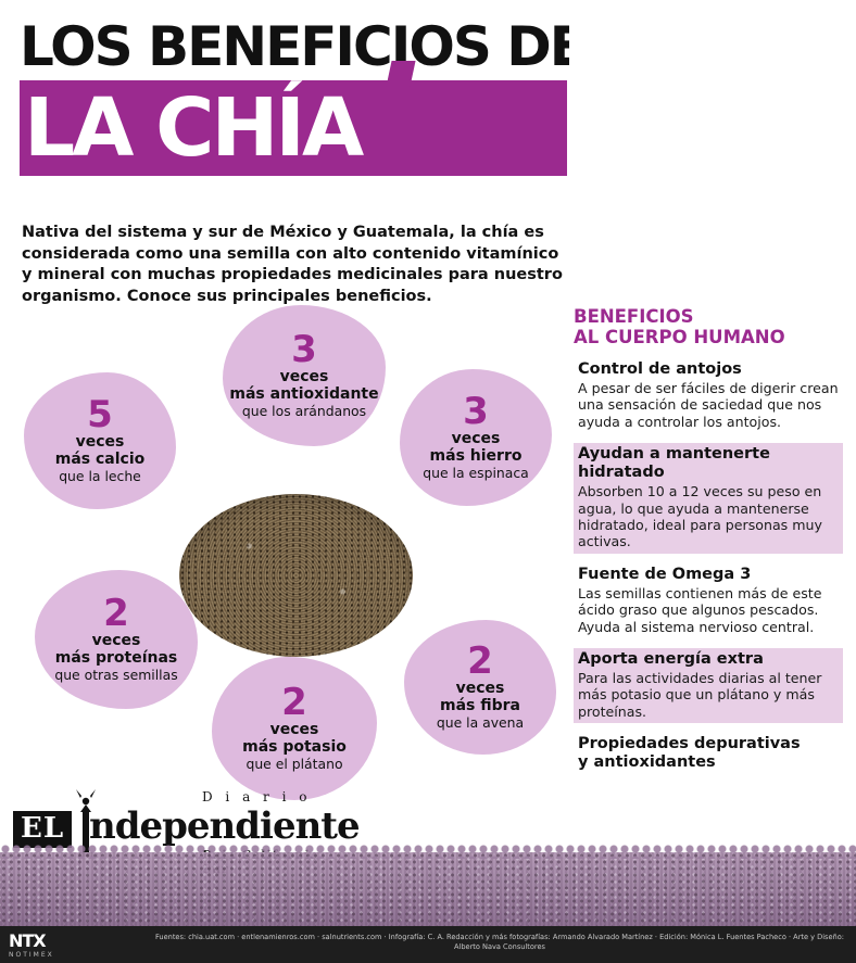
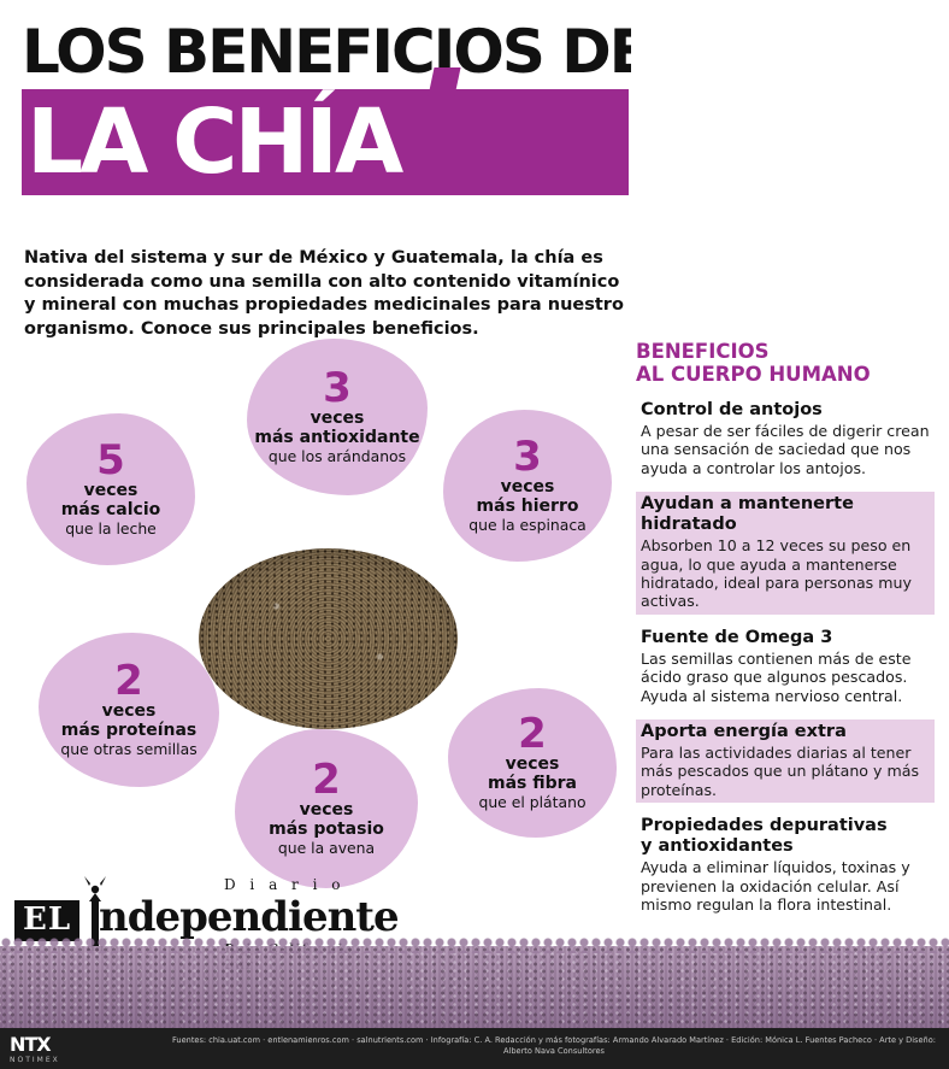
  LOS BENEFICIOS DE
  LA CHÍA
  Nativa del sistema y sur de México y Guatemala, la chía es considerada como una semilla con alto contenido vitamínico y mineral con muchas propiedades medicinales para nuestro organismo. Conoce sus principales beneficios.
  BENEFICIOS
  AL CUERPO HUMANO
  Control de antojos
  A pesar de ser fáciles de digerir crean una sensación de saciedad que nos ayuda a controlar los antojos.
  Ayudan a mantenerte
  hidratado
  Absorben 10 a 12 veces su peso en agua, lo que ayuda a mantenerse hidratado, ideal para personas muy activas.
  Fuente de Omega 3
  Las semillas contienen más de este ácido graso que algunos pescados. Ayuda al sistema nervioso central.
  Aporta energía extra
- Para las actividades diarias al tener más potasio que un plátano y más proteínas.
+ Para las actividades diarias al tener más pescados que un plátano y más proteínas.
  Propiedades depurativas
  y antioxidantes
+ Ayuda a eliminar líquidos, toxinas y previenen la oxidación celular. Así mismo regulan la flora intestinal.
  3
  veces
  más antioxidante
  que los arándanos
  5
  veces
  más calcio
  que la leche
  3
  veces
  más hierro
  que la espinaca
  2
  veces
  más proteínas
  que otras semillas
  2
  veces
  más potasio
- que el plátano
+ que la avena
  2
  veces
  más fibra
- que la avena
+ que el plátano
  D i a r i o
  EL
  ndependiente
  NTX
  Fuentes: chia.uat.com · entlenamienros.com · salnutrients.com · Infografía: C. A. Redacción y más fotografías: Armando Alvarado Martínez · Edición: Mónica L. Fuentes Pacheco · Arte y Diseño: Alberto Nava Consultores
